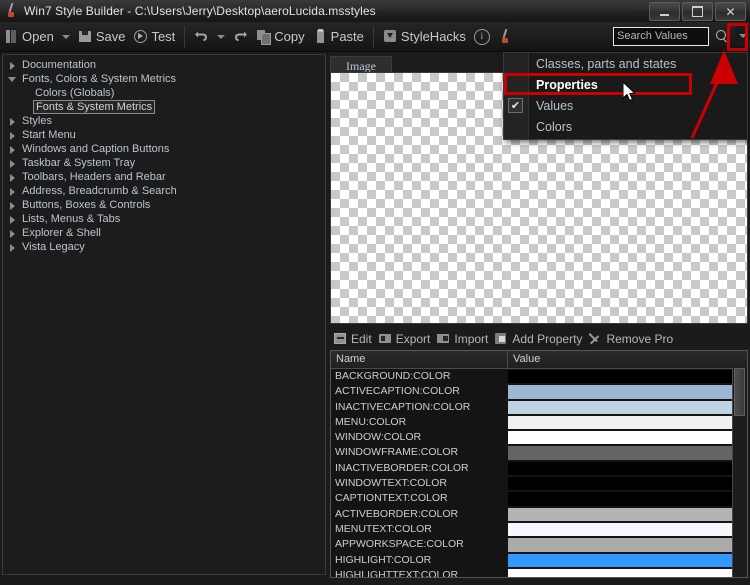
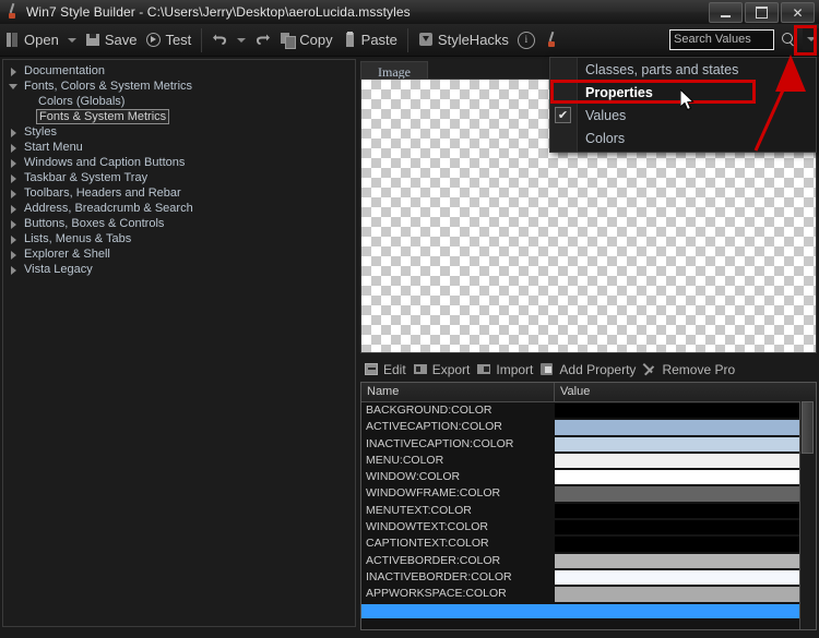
  Win7 Style Builder - C:\Users\Jerry\Desktop\aeroLucida.msstyles
  ✕
  Open
  Save
  Test
  Copy
  Paste
  StyleHacks
  i
  Search Values
  Documentation
  Fonts, Colors & System Metrics
  Colors (Globals)
  Fonts & System Metrics
  Styles
  Start Menu
  Windows and Caption Buttons
  Taskbar & System Tray
  Toolbars, Headers and Rebar
  Address, Breadcrumb & Search
  Buttons, Boxes & Controls
  Lists, Menus & Tabs
  Explorer & Shell
  Vista Legacy
  Image
  Edit
  Export
  Import
  Add Property
  Remove Pro
  Name
  Value
  BACKGROUND:COLOR
  ACTIVECAPTION:COLOR
  INACTIVECAPTION:COLOR
  MENU:COLOR
  WINDOW:COLOR
  WINDOWFRAME:COLOR
- INACTIVEBORDER:COLOR
+ MENUTEXT:COLOR
  WINDOWTEXT:COLOR
  CAPTIONTEXT:COLOR
  ACTIVEBORDER:COLOR
- MENUTEXT:COLOR
+ INACTIVEBORDER:COLOR
  APPWORKSPACE:COLOR
- HIGHLIGHT:COLOR
- HIGHLIGHTTEXT:COLOR
  Classes, parts and states
  Properties
  ✔
  Values
  Colors
